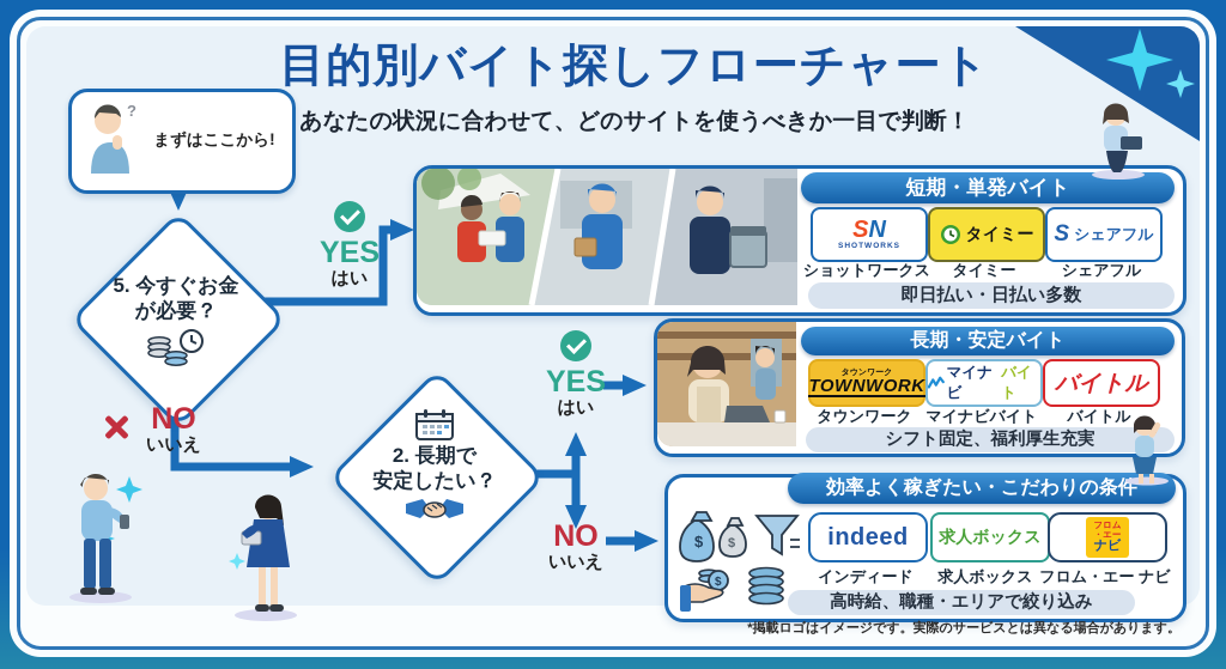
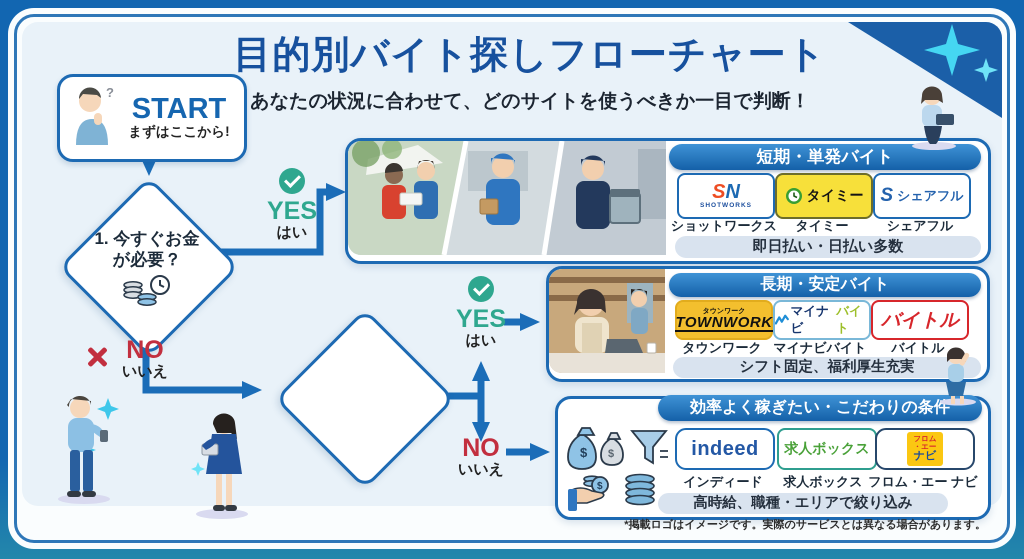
  目的別バイト探しフローチャート
  あなたの状況に合わせて、どのサイトを使うべきか一目で判断！
  ?
+ START
  まずはここから!
- 5. 今すぐお金
+ 1. 今すぐお金
  が必要？
  YES
  はい
  NO
  いいえ
- 2. 長期で
- 安定したい？
  YES
  はい
  NO
  いいえ
  短期・単発バイト
  SN
  タイミー
  S
  シェアフル
  ショットワークス
  タイミー
  シェアフル
  即日払い・日払い多数
  長期・安定バイト
  TOWNWORK
  マイナビ
  バイト
  バイトル
  タウンワーク
  マイナビバイト
  バイトル
  シフト固定、福利厚生充実
  効率よく稼ぎたい・こだわりの条件
  $
  $
  $
  indeed
  求人ボックス
  フロム
  ・エー
  ナビ
  インディード
  求人ボックス
  フロム・エー ナビ
  高時給、職種・エリアで絞り込み
  *掲載ロゴはイメージです。実際のサービスとは異なる場合があります。
